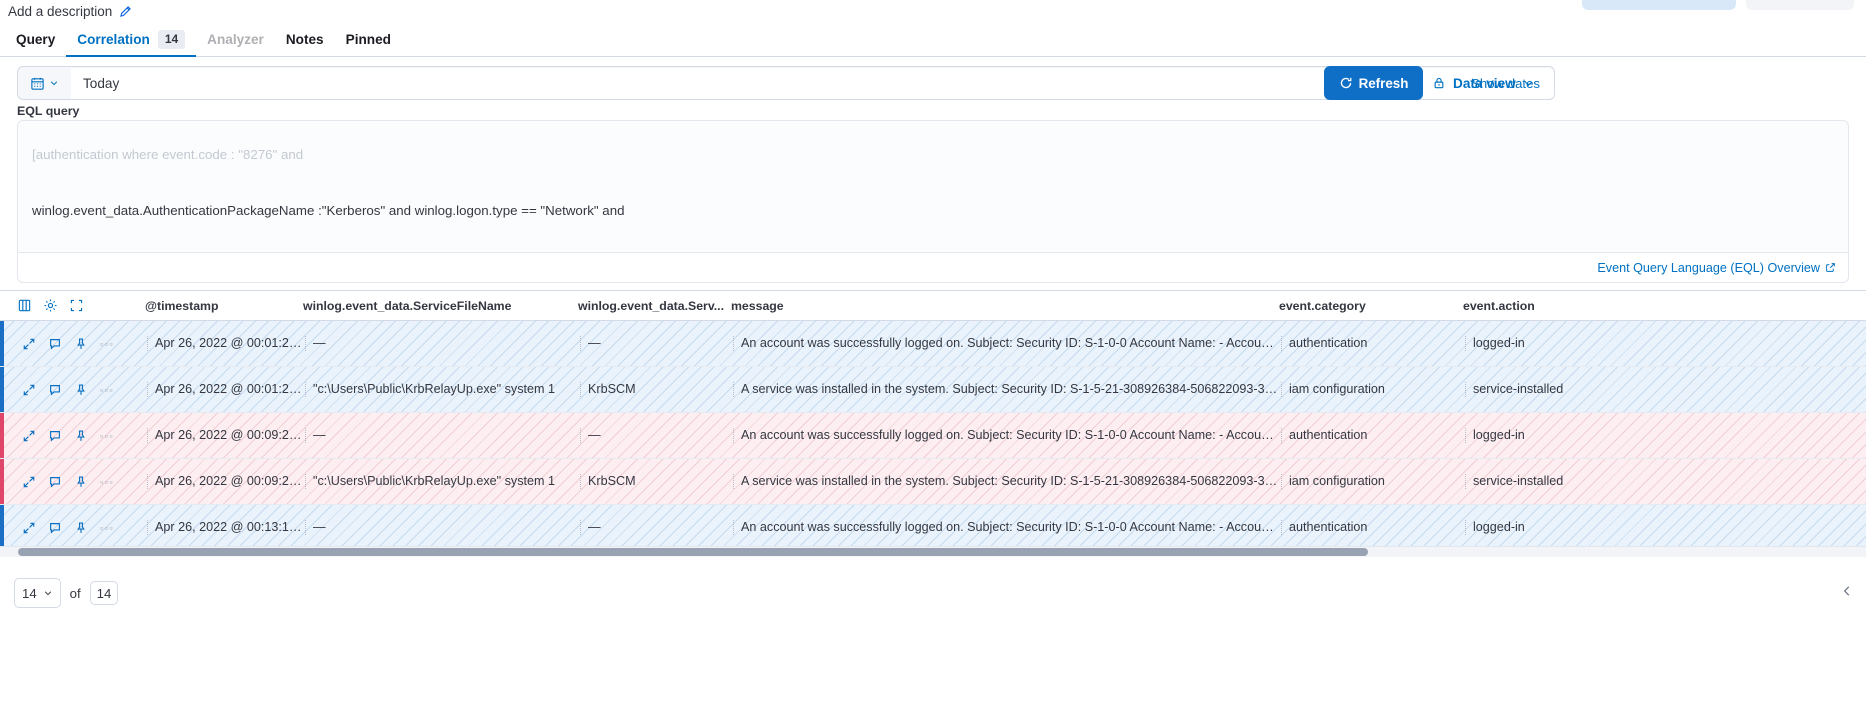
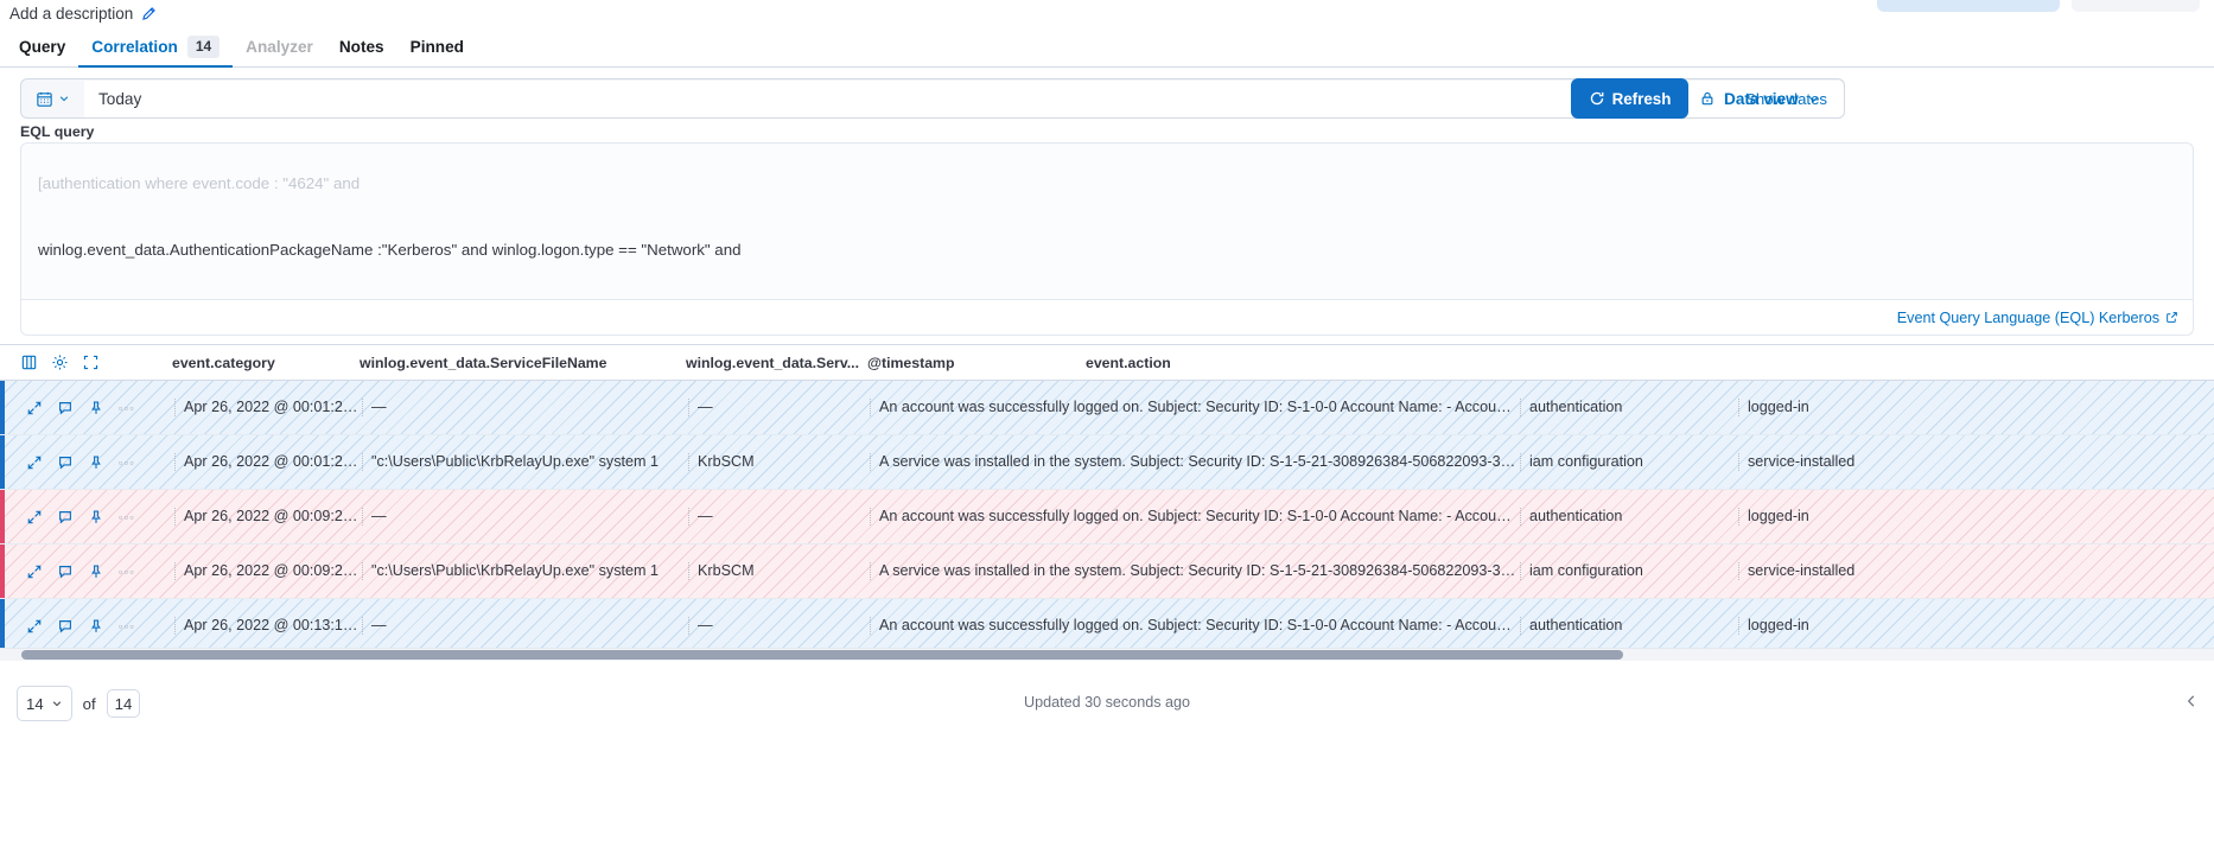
  Add a description
  Query
  Correlation
  14
  Analyzer
  Notes
  Pinned
  Today
  Show dats
  Refresh
  Data view
  EQL query
- [authentication where event.code : "8276" and
+ [authentication where event.code : "4624" and
  winlog.event_data.AuthenticationPackageName :"Kerberos" and winlog.logon.type == "Network" and
- Event Query Language (EQL) Overview
+ Event Query Language (EQL) Kerberos
- @timestamp
+ event.category
  winlog.event_data.ServiceFileName
  winlog.event_data.Serv...
- message
- event.category
+ @timestamp
  event.action
  ▫▫▫
  Apr 26, 2022 @ 00:01:28.4
  —
  —
  An account was successfully logged on. Subject: Security ID: S-1-0-0 Account Name: - Account
  authentication
  logged-in
  ▫▫▫
  Apr 26, 2022 @ 00:01:28.4
  "c:\Users\Public\KrbRelayUp.exe" system 1
  KrbSCM
  A service was installed in the system. Subject: Security ID: S-1-5-21-308926384-506822093-334
  iam configuration
  service-installed
  ▫▫▫
  Apr 26, 2022 @ 00:09:29.8
  —
  —
  An account was successfully logged on. Subject: Security ID: S-1-0-0 Account Name: - Account
  authentication
  logged-in
  ▫▫▫
  Apr 26, 2022 @ 00:09:29.8
  "c:\Users\Public\KrbRelayUp.exe" system 1
  KrbSCM
  A service was installed in the system. Subject: Security ID: S-1-5-21-308926384-506822093-334
  iam configuration
  service-installed
  ▫▫▫
  Apr 26, 2022 @ 00:13:18.3
  —
  —
  An account was successfully logged on. Subject: Security ID: S-1-0-0 Account Name: - Account
  authentication
  logged-in
  14
  of
  14
+ Updated 30 seconds ago
